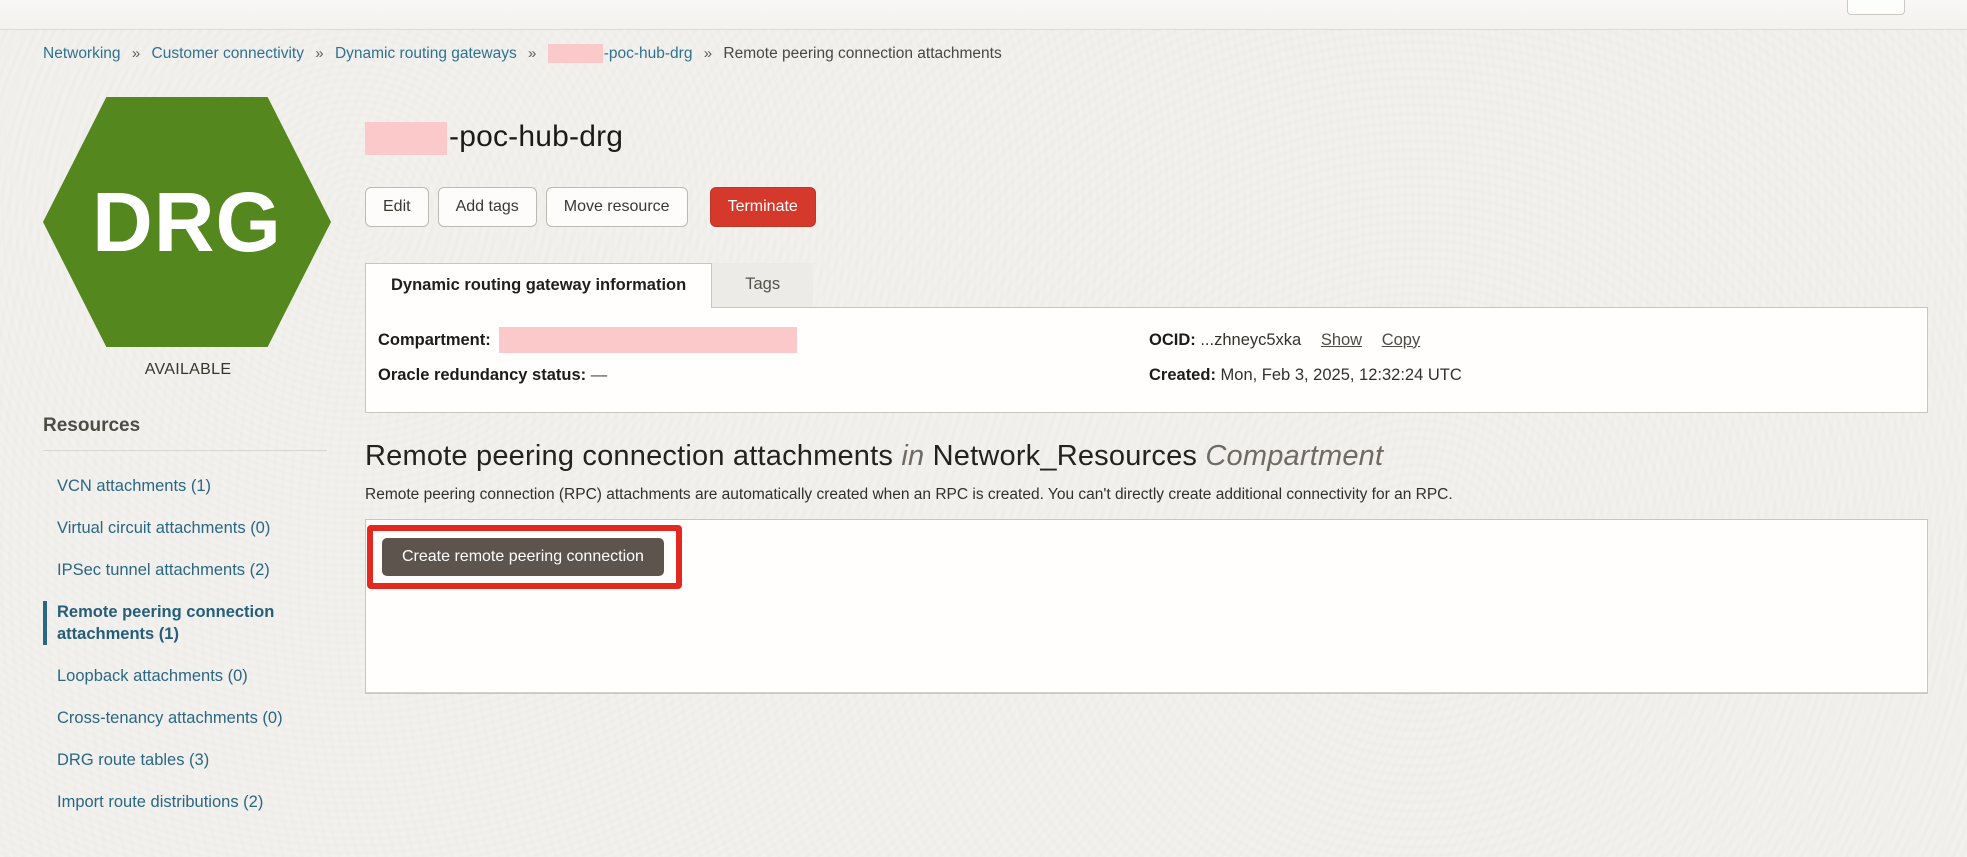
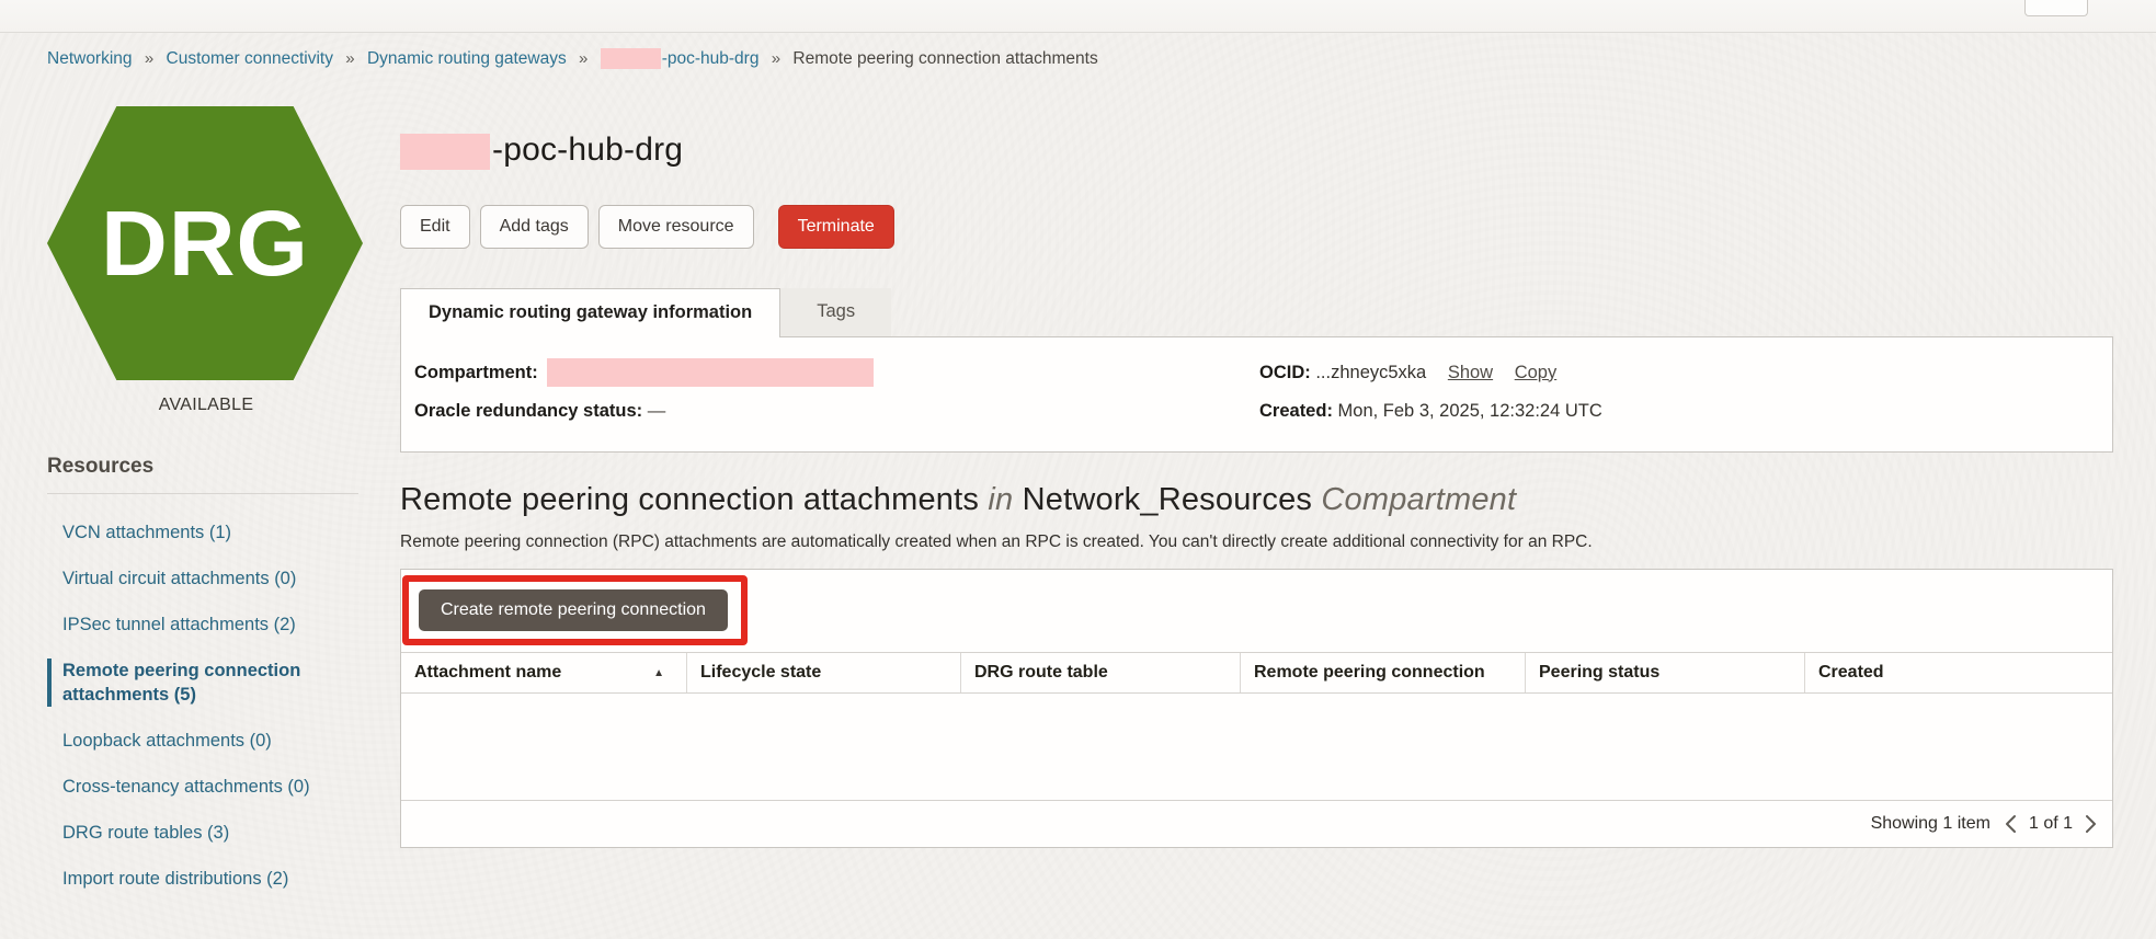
  Networking » Customer connectivity » Dynamic routing gateways » -poc-hub-drg » Remote peering connection attachments
  DRG
  AVAILABLE
  Resources
  VCN attachments (1)
  Virtual circuit attachments (0)
  IPSec tunnel attachments (2)
- Remote peering connection attachments (1)
+ Remote peering connection attachments (5)
  Loopback attachments (0)
  Cross-tenancy attachments (0)
  DRG route tables (3)
  Import route distributions (2)
  -poc-hub-drg
  Edit
  Add tags
  Move resource
  Terminate
  Dynamic routing gateway information
  Tags
  Compartment:
  OCID: ...zhneyc5xka Show Copy
  Oracle redundancy status: —
  Created: Mon, Feb 3, 2025, 12:32:24 UTC
  Remote peering connection attachments in Network_Resources Compartment
  Remote peering connection (RPC) attachments are automatically created when an RPC is created. You can't directly create additional connectivity for an RPC.
  Create remote peering connection
+ Attachment name
+ ▲
+ Lifecycle state
+ DRG route table
+ Remote peering connection
+ Peering status
+ Created
+ Showing 1 item
+ 1 of 1
